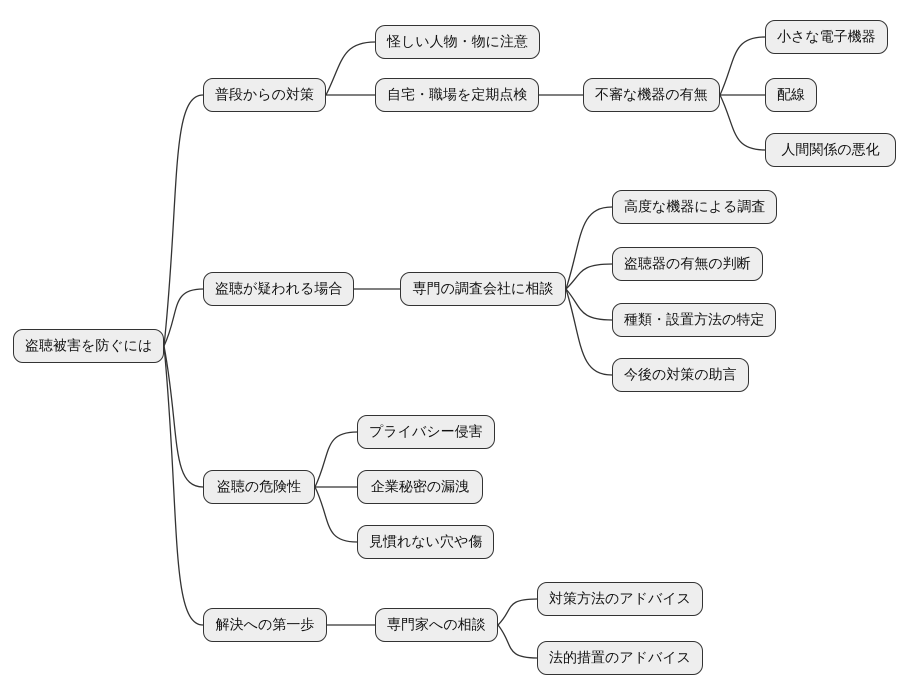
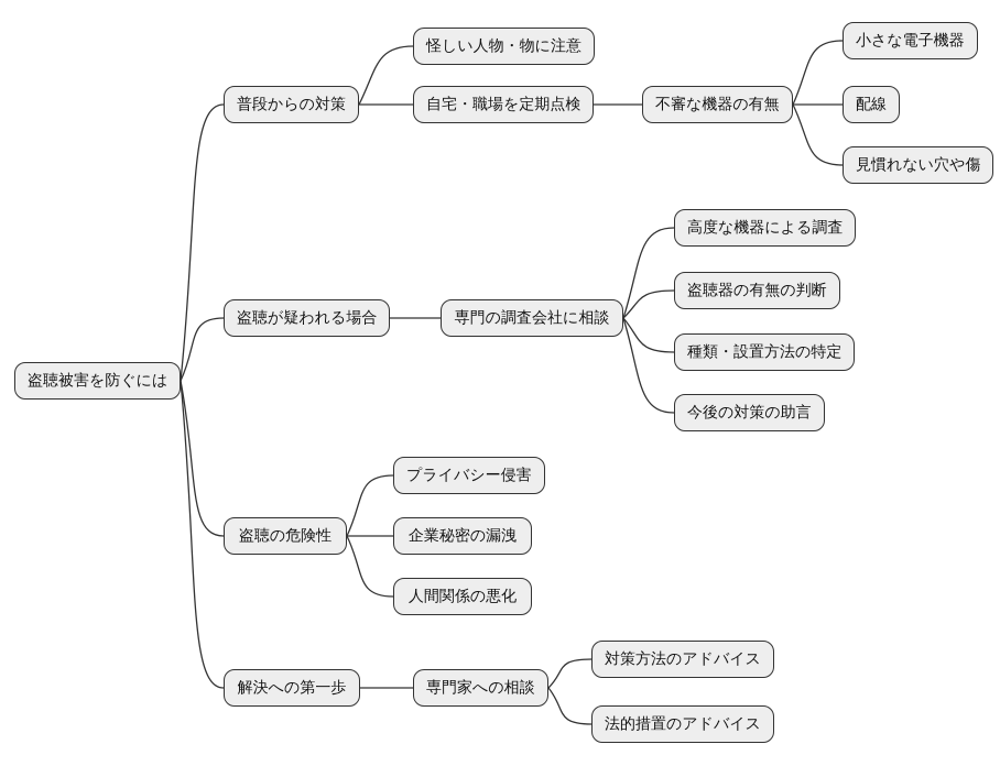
  盗聴被害を防ぐには
  普段からの対策
  怪しい人物・物に注意
  自宅・職場を定期点検
  不審な機器の有無
  小さな電子機器
  配線
- 人間関係の悪化
+ 見慣れない穴や傷
  盗聴が疑われる場合
  専門の調査会社に相談
  高度な機器による調査
  盗聴器の有無の判断
  種類・設置方法の特定
  今後の対策の助言
  盗聴の危険性
  プライバシー侵害
  企業秘密の漏洩
- 見慣れない穴や傷
+ 人間関係の悪化
  解決への第一歩
  専門家への相談
  対策方法のアドバイス
  法的措置のアドバイス
